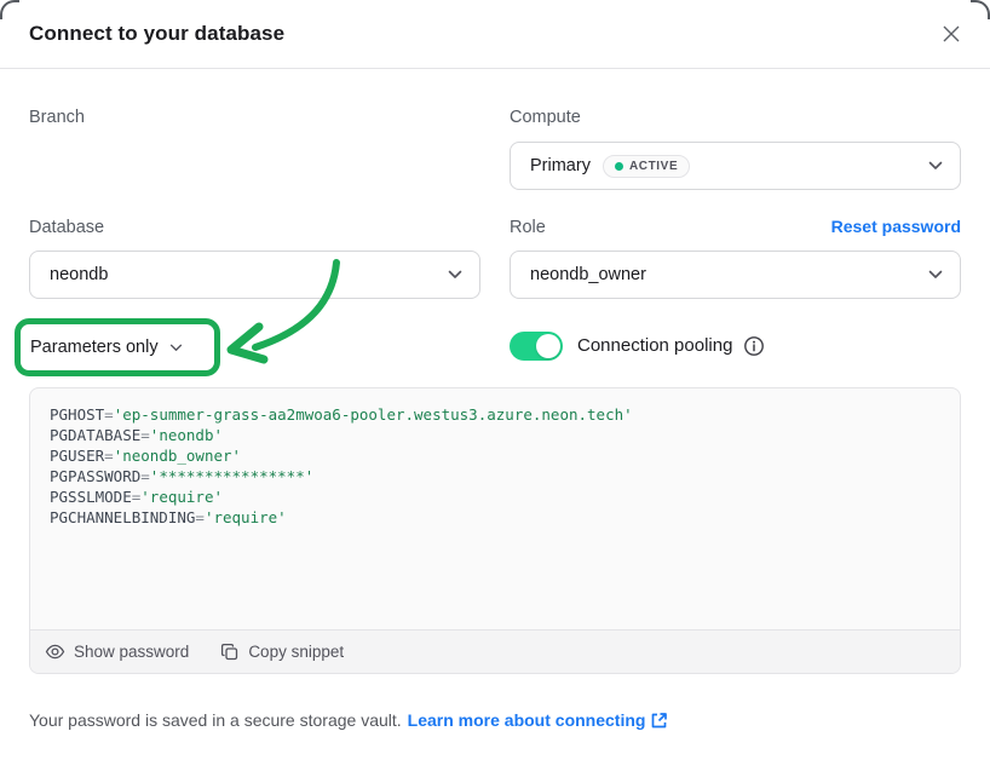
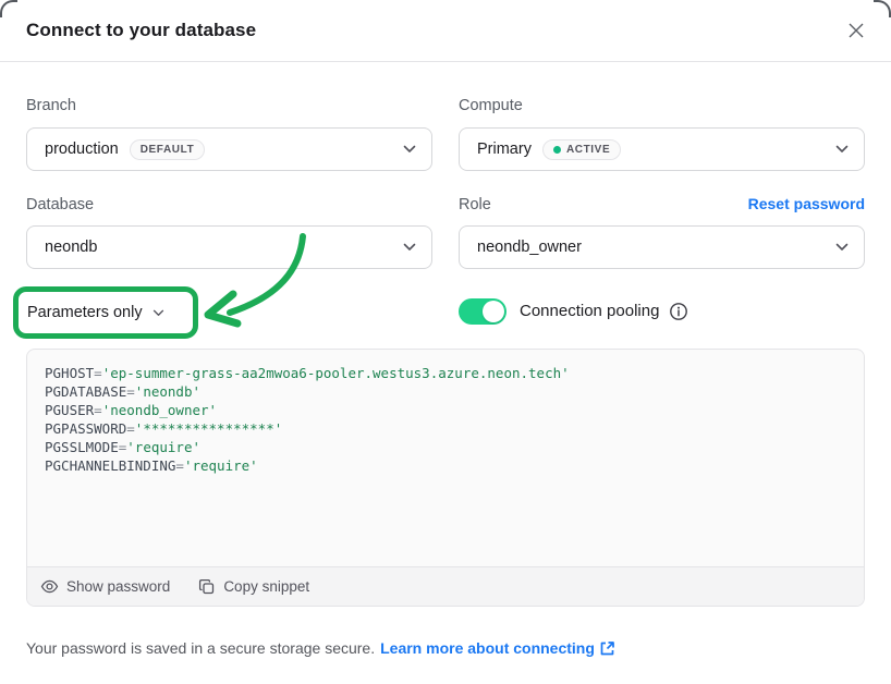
  Connect to your database
  Branch
  Compute
+ production
+ DEFAULT
  Primary
  ACTIVE
  Database
  Role
  Reset password
  neondb
  neondb_owner
  Parameters only
  Connection pooling
  PGHOST='ep-summer-grass-aa2mwoa6-pooler.westus3.azure.neon.tech'
  PGDATABASE='neondb'
  PGUSER='neondb_owner'
  PGPASSWORD='****************'
  PGSSLMODE='require'
  PGCHANNELBINDING='require'
  Show password
  Copy snippet
- Your password is saved in a secure storage vault.
+ Your password is saved in a secure storage secure.
  Learn more about connecting
